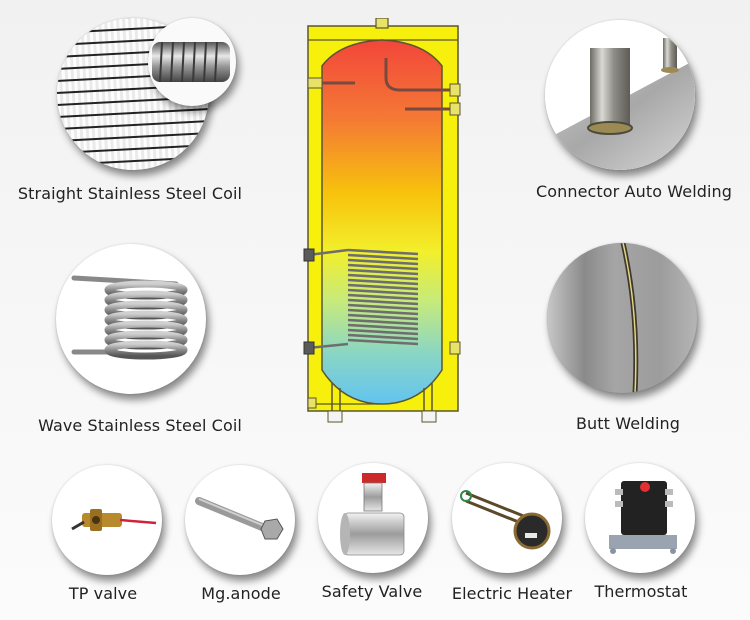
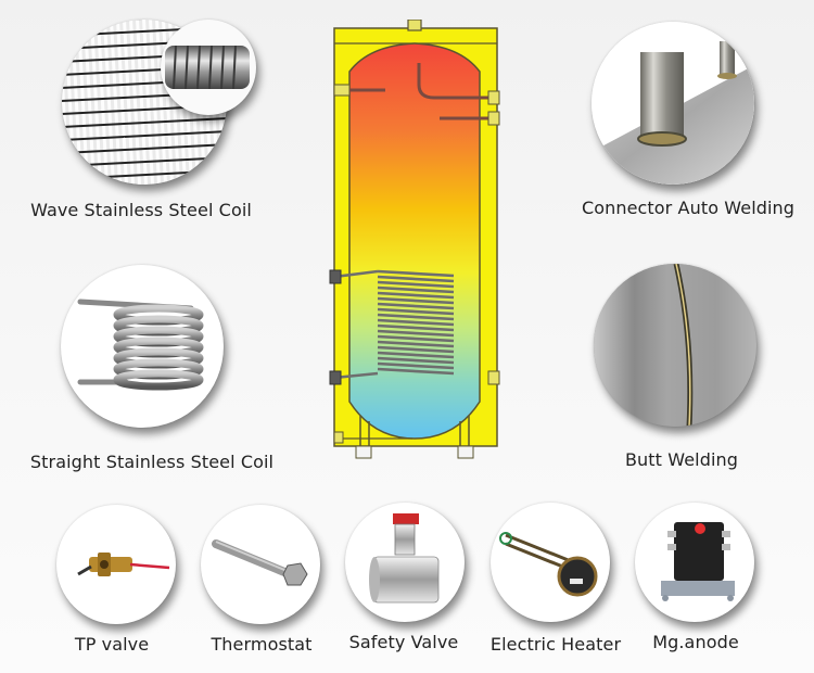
- Straight Stainless Steel Coil
+ Wave Stainless Steel Coil
  Connector Auto Welding
- Wave Stainless Steel Coil
+ Straight Stainless Steel Coil
  Butt Welding
  TP valve
- Mg.anode
+ Thermostat
  Safety Valve
  Electric Heater
- Thermostat
+ Mg.anode
